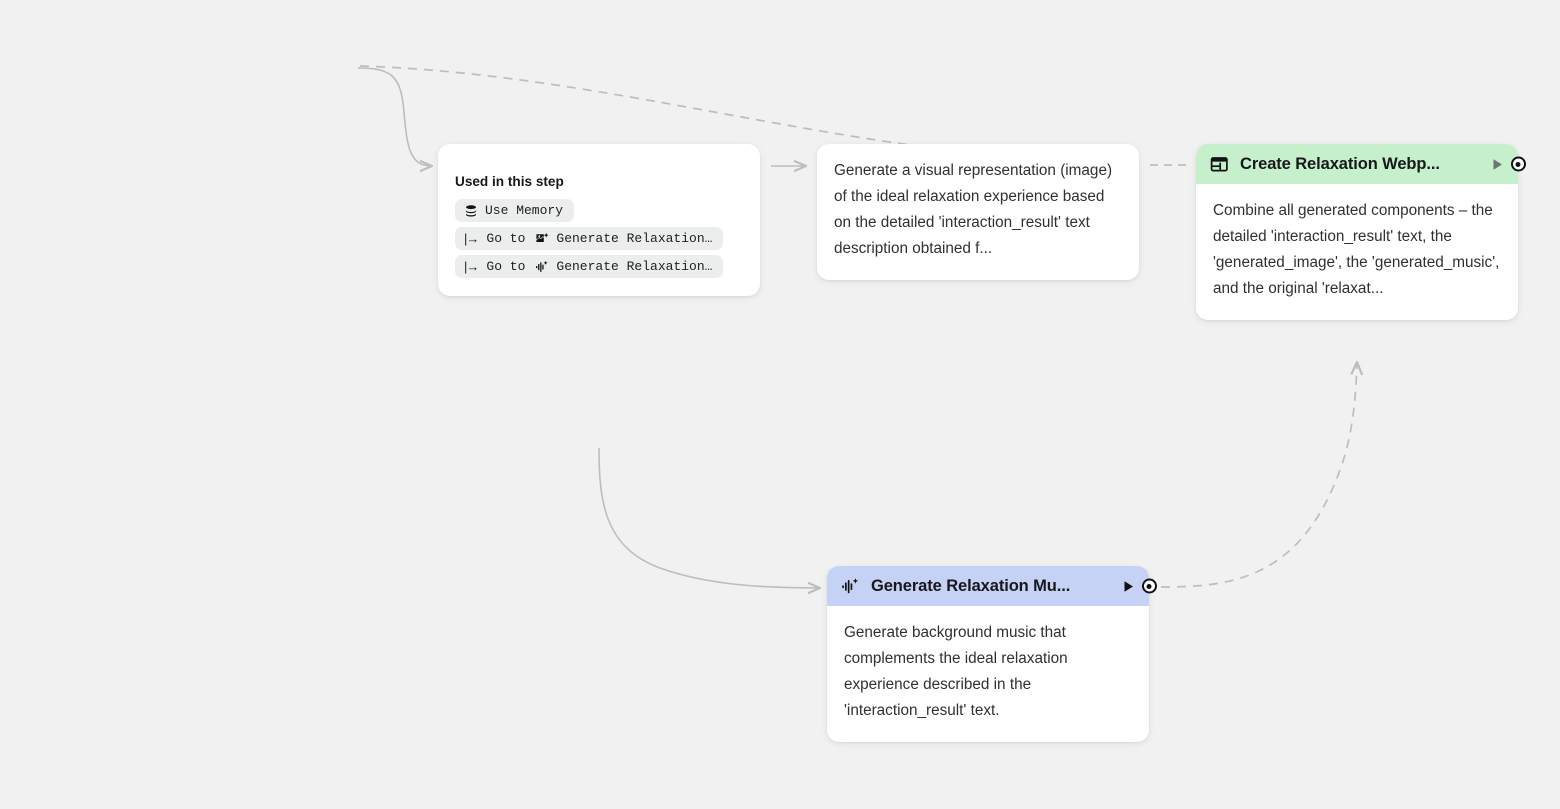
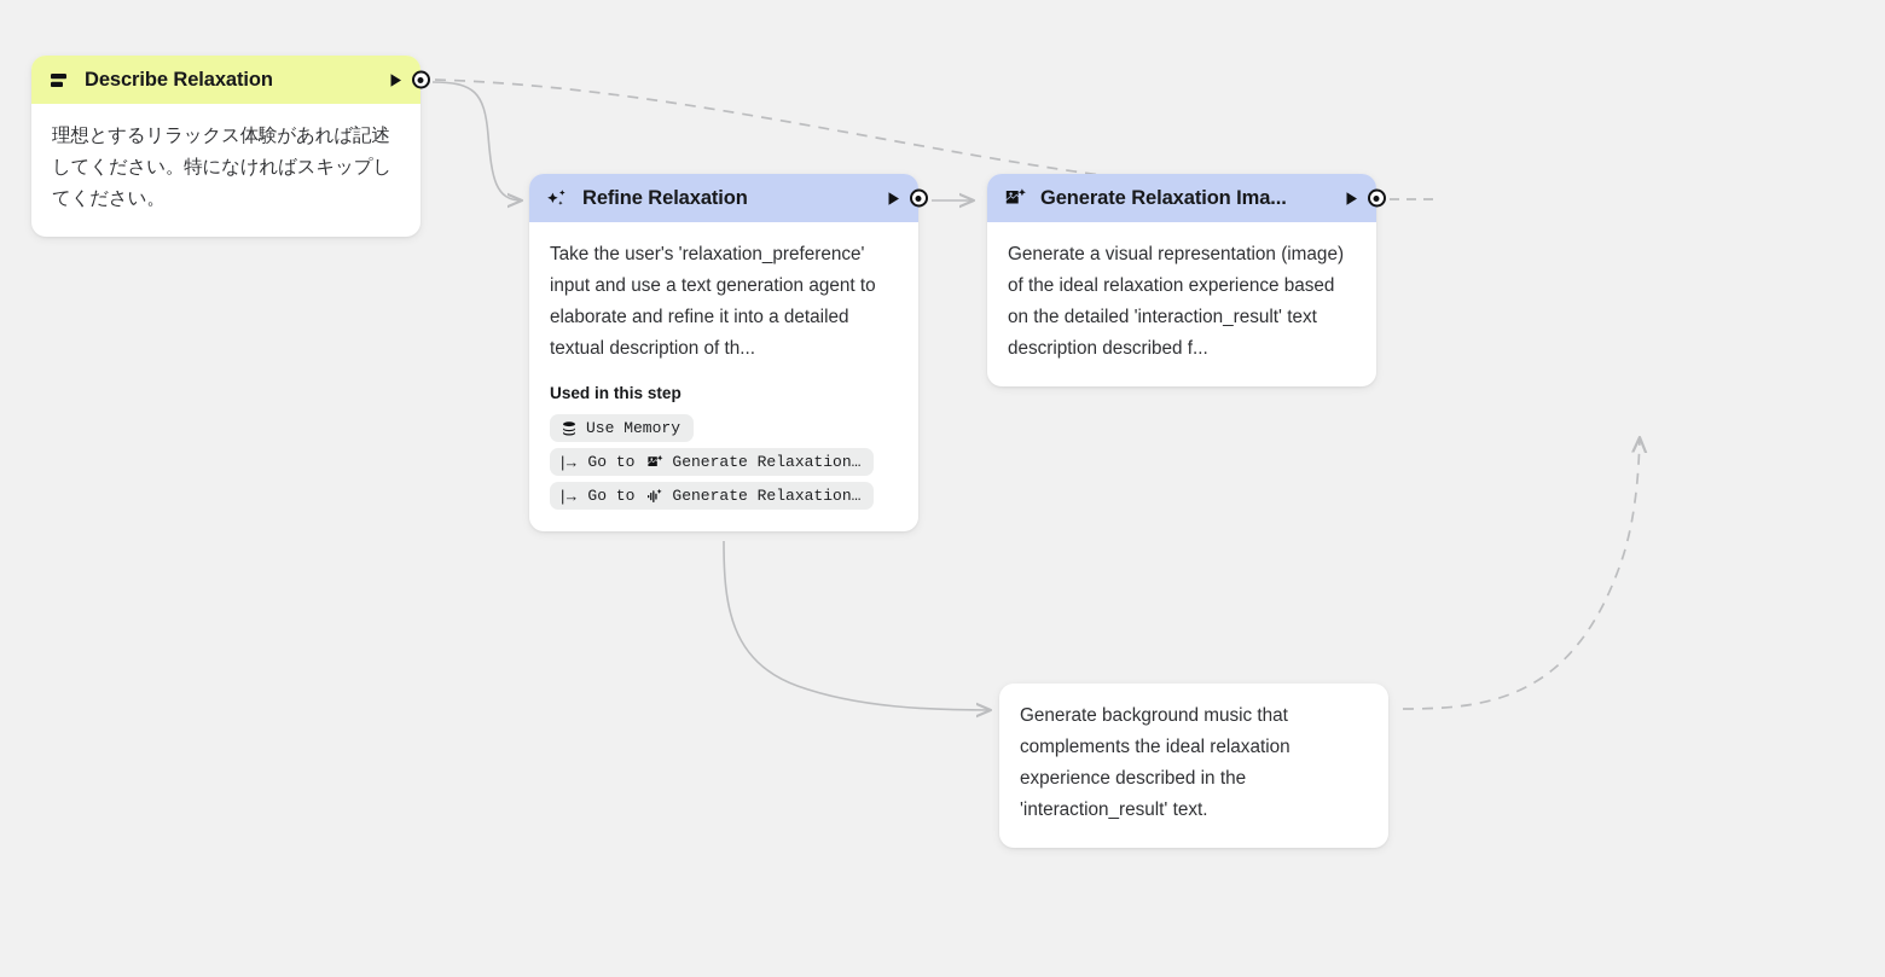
+ Describe Relaxation
+ 理想とするリラックス体験があれば記述してください。特になければスキップしてください。
+ Refine Relaxation
+ Take the user's 'relaxation_preference' input and use a text generation agent to elaborate and refine it into a detailed textual description of th...
  Used in this step
  Use Memory
  |→
  Go to
  Generate Relaxation…
  |→
  Go to
  Generate Relaxation…
+ Generate Relaxation Ima...
- Generate a visual representation (image) of the ideal relaxation experience based on the detailed 'interaction_result' text description obtained f...
+ Generate a visual representation (image) of the ideal relaxation experience based on the detailed 'interaction_result' text description described f...
- Create Relaxation Webp...
- Combine all generated components – the detailed 'interaction_result' text, the 'generated_image', the 'generated_music', and the original 'relaxat...
- Generate Relaxation Mu...
  Generate background music that complements the ideal relaxation experience described in the 'interaction_result' text.
